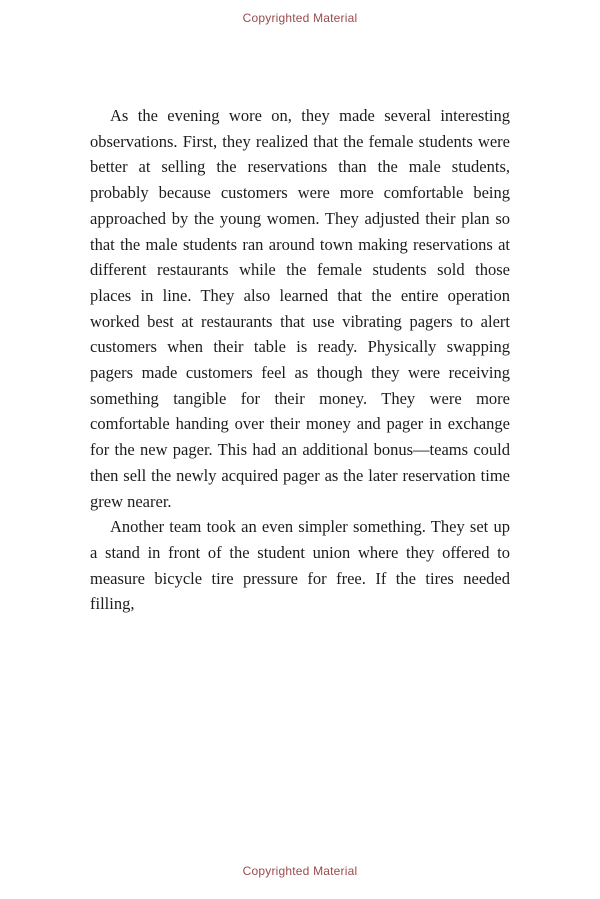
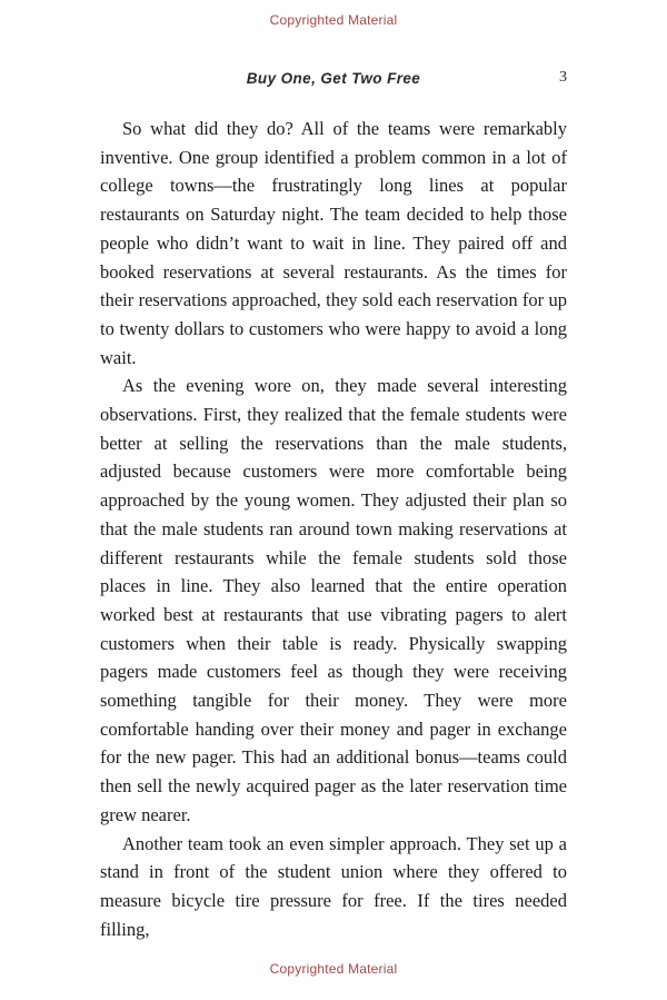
  Copyrighted Material
+ Buy One, Get Two Free
+ 3
+ So what did they do? All of the teams were remarkably inventive. One group identified a problem common in a lot of college towns—the frustratingly long lines at popular restaurants on Saturday night. The team decided to help those people who didn’t want to wait in line. They paired off and booked reservations at several restaurants. As the times for their reservations approached, they sold each reservation for up to twenty dollars to customers who were happy to avoid a long wait.
- As the evening wore on, they made several interesting observations. First, they realized that the female students were better at selling the reservations than the male students, probably because customers were more comfortable being approached by the young women. They adjusted their plan so that the male students ran around town making reservations at different restaurants while the female students sold those places in line. They also learned that the entire operation worked best at restaurants that use vibrating pagers to alert customers when their table is ready. Physically swapping pagers made customers feel as though they were receiving something tangible for their money. They were more comfortable handing over their money and pager in exchange for the new pager. This had an additional bonus—teams could then sell the newly acquired pager as the later reservation time grew nearer.
+ As the evening wore on, they made several interesting observations. First, they realized that the female students were better at selling the reservations than the male students, adjusted because customers were more comfortable being approached by the young women. They adjusted their plan so that the male students ran around town making reservations at different restaurants while the female students sold those places in line. They also learned that the entire operation worked best at restaurants that use vibrating pagers to alert customers when their table is ready. Physically swapping pagers made customers feel as though they were receiving something tangible for their money. They were more comfortable handing over their money and pager in exchange for the new pager. This had an additional bonus—teams could then sell the newly acquired pager as the later reservation time grew nearer.
- Another team took an even simpler something. They set up a stand in front of the student union where they offered to measure bicycle tire pressure for free. If the tires needed filling,
+ Another team took an even simpler approach. They set up a stand in front of the student union where they offered to measure bicycle tire pressure for free. If the tires needed filling,
  Copyrighted Material
